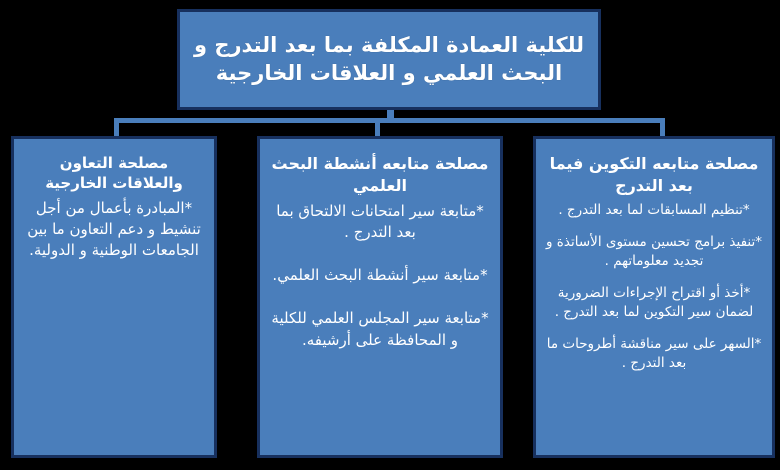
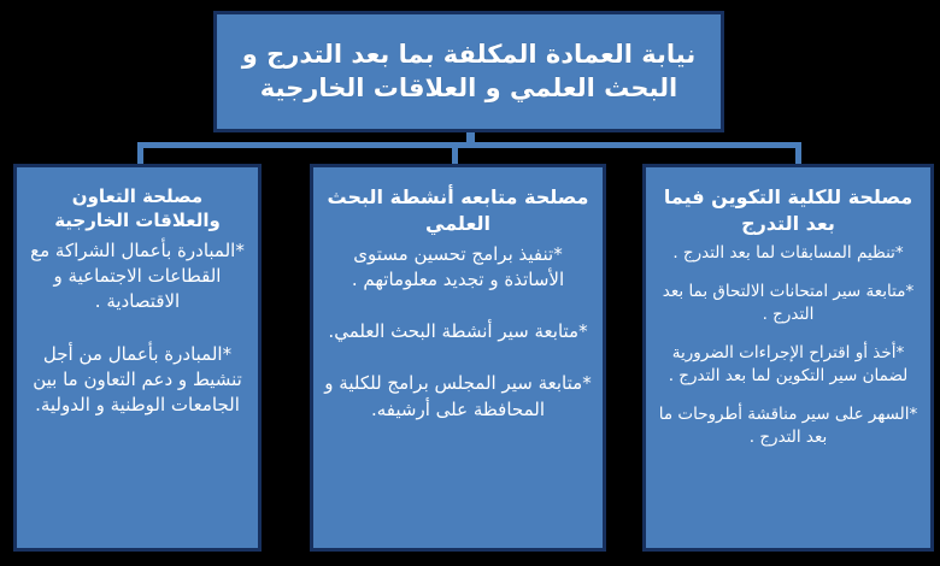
- للكلية العمادة المكلفة بما بعد التدرج و البحث العلمي و العلاقات الخارجية
+ نيابة العمادة المكلفة بما بعد التدرج و البحث العلمي و العلاقات الخارجية
- مصلحة متابعه التكوين فيما بعد التدرج
+ مصلحة للكلية التكوين فيما بعد التدرج
  *تنظيم المسابقات لما بعد التدرج .
- *تنفيذ برامج تحسين مستوى الأساتذة و تجديد معلوماتهم .
+ *متابعة سير امتحانات الالتحاق بما بعد التدرج .
  *أخذ أو اقتراح الإجراءات الضرورية لضمان سير التكوين لما بعد التدرج .
  *السهر على سير مناقشة أطروحات ما بعد التدرج .
  مصلحة متابعه أنشطة البحث العلمي
- *متابعة سير امتحانات الالتحاق بما بعد التدرج .
+ *تنفيذ برامج تحسين مستوى الأساتذة و تجديد معلوماتهم .
  *متابعة سير أنشطة البحث العلمي.
- *متابعة سير المجلس العلمي للكلية و المحافظة على أرشيفه.
+ *متابعة سير المجلس برامج للكلية و المحافظة على أرشيفه.
  مصلحة التعاون والعلاقات الخارجية
+ *المبادرة بأعمال الشراكة مع القطاعات الاجتماعية و الاقتصادية .
  *المبادرة بأعمال من أجل تنشيط و دعم التعاون ما بين الجامعات الوطنية و الدولية.
